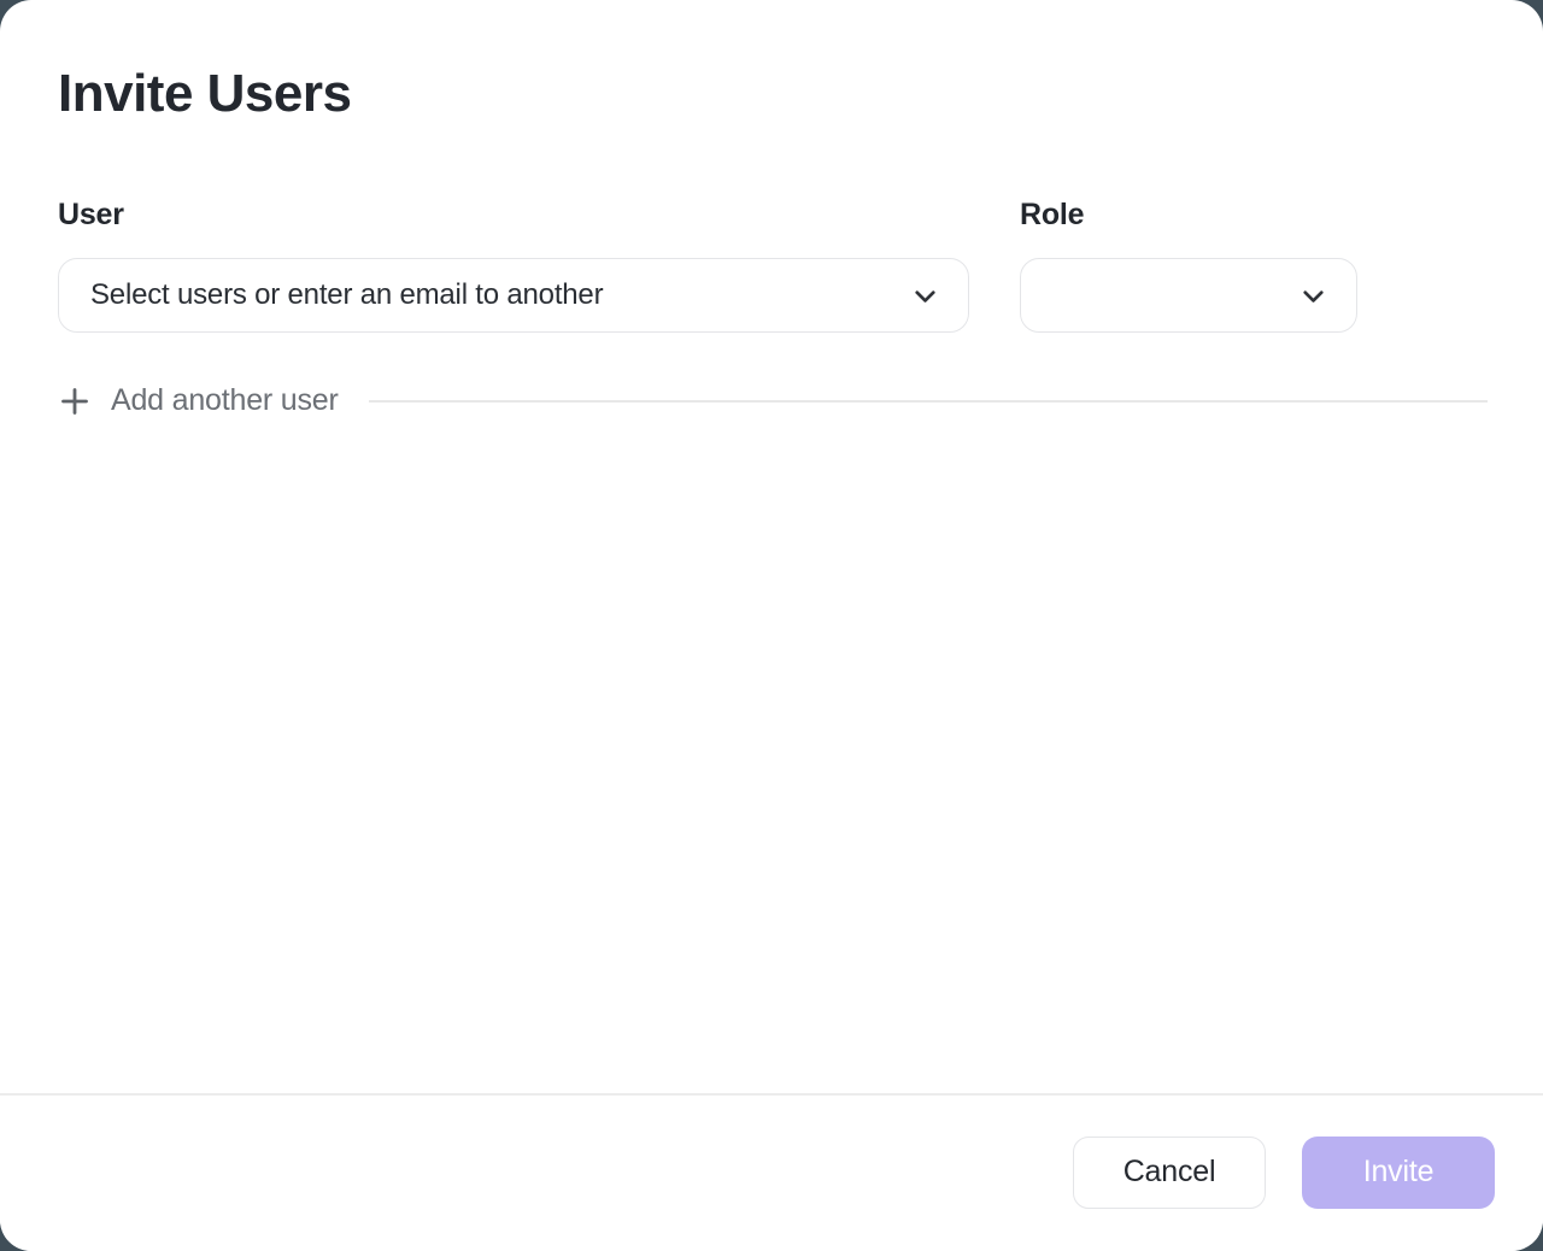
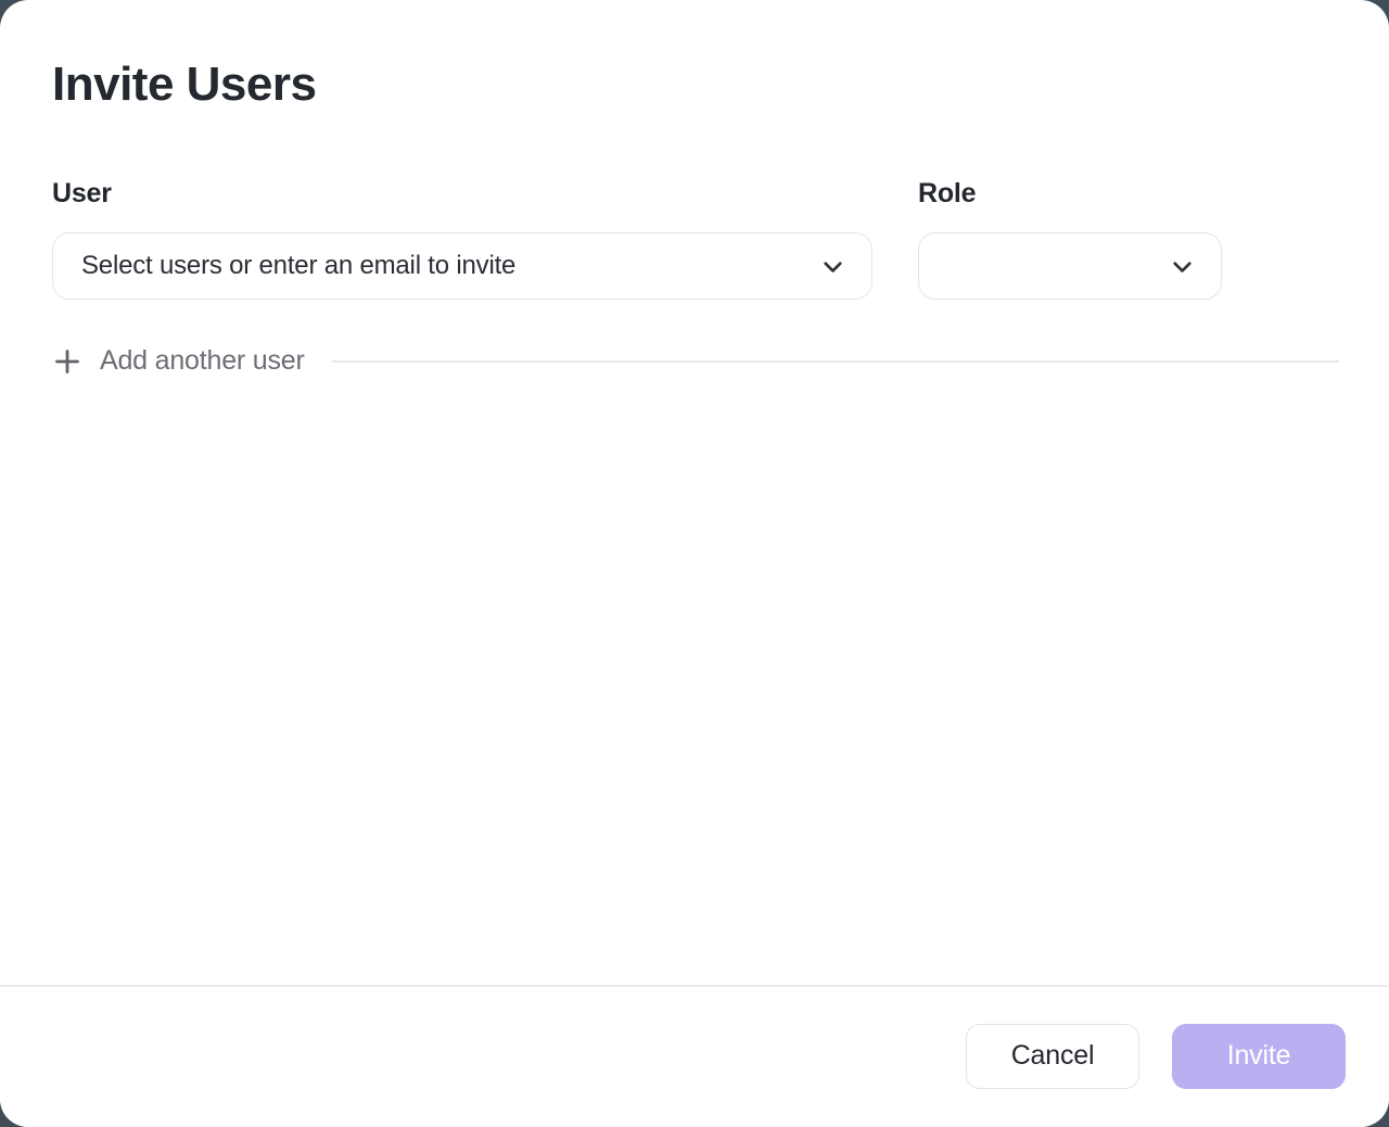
  Invite Users
  User
- Select users or enter an email to another
+ Select users or enter an email to invite
  Role
  Add another user
  Cancel
  Invite
